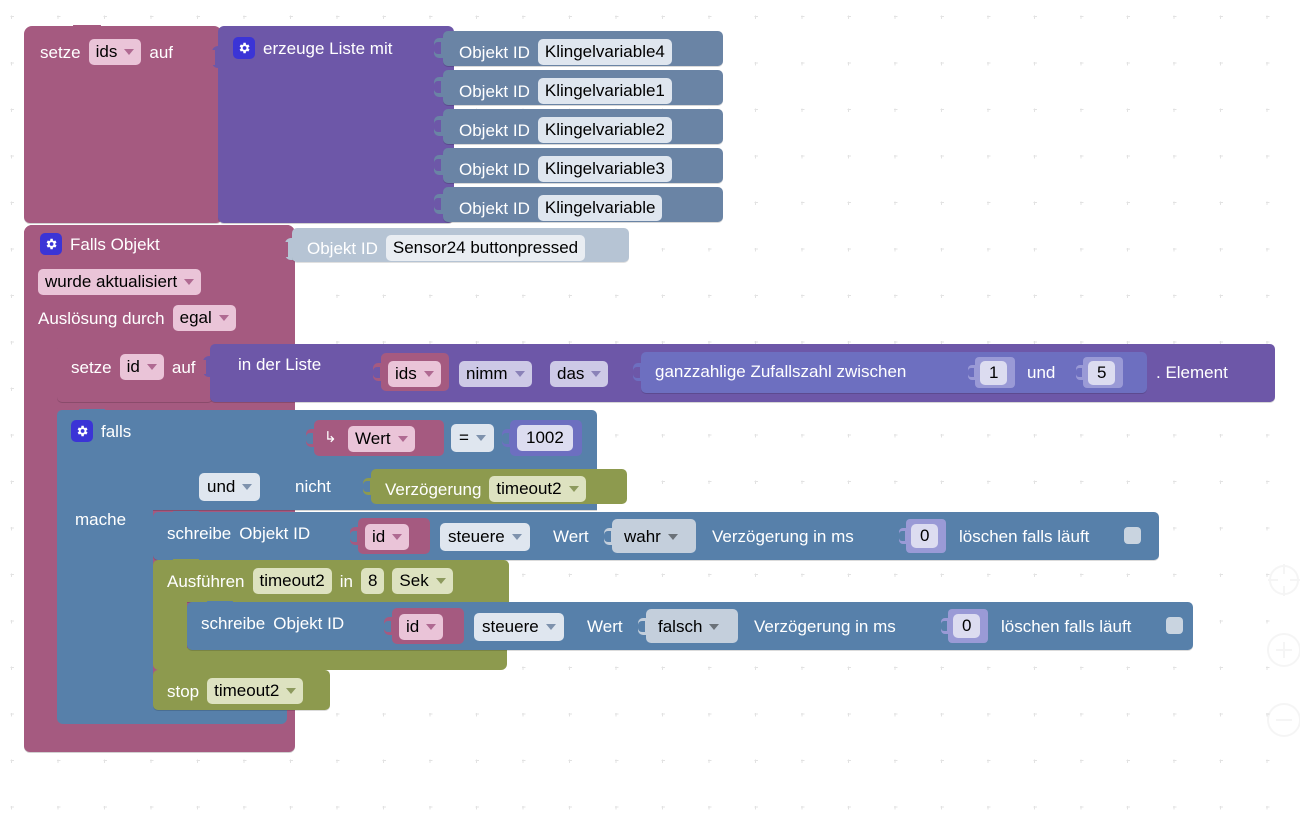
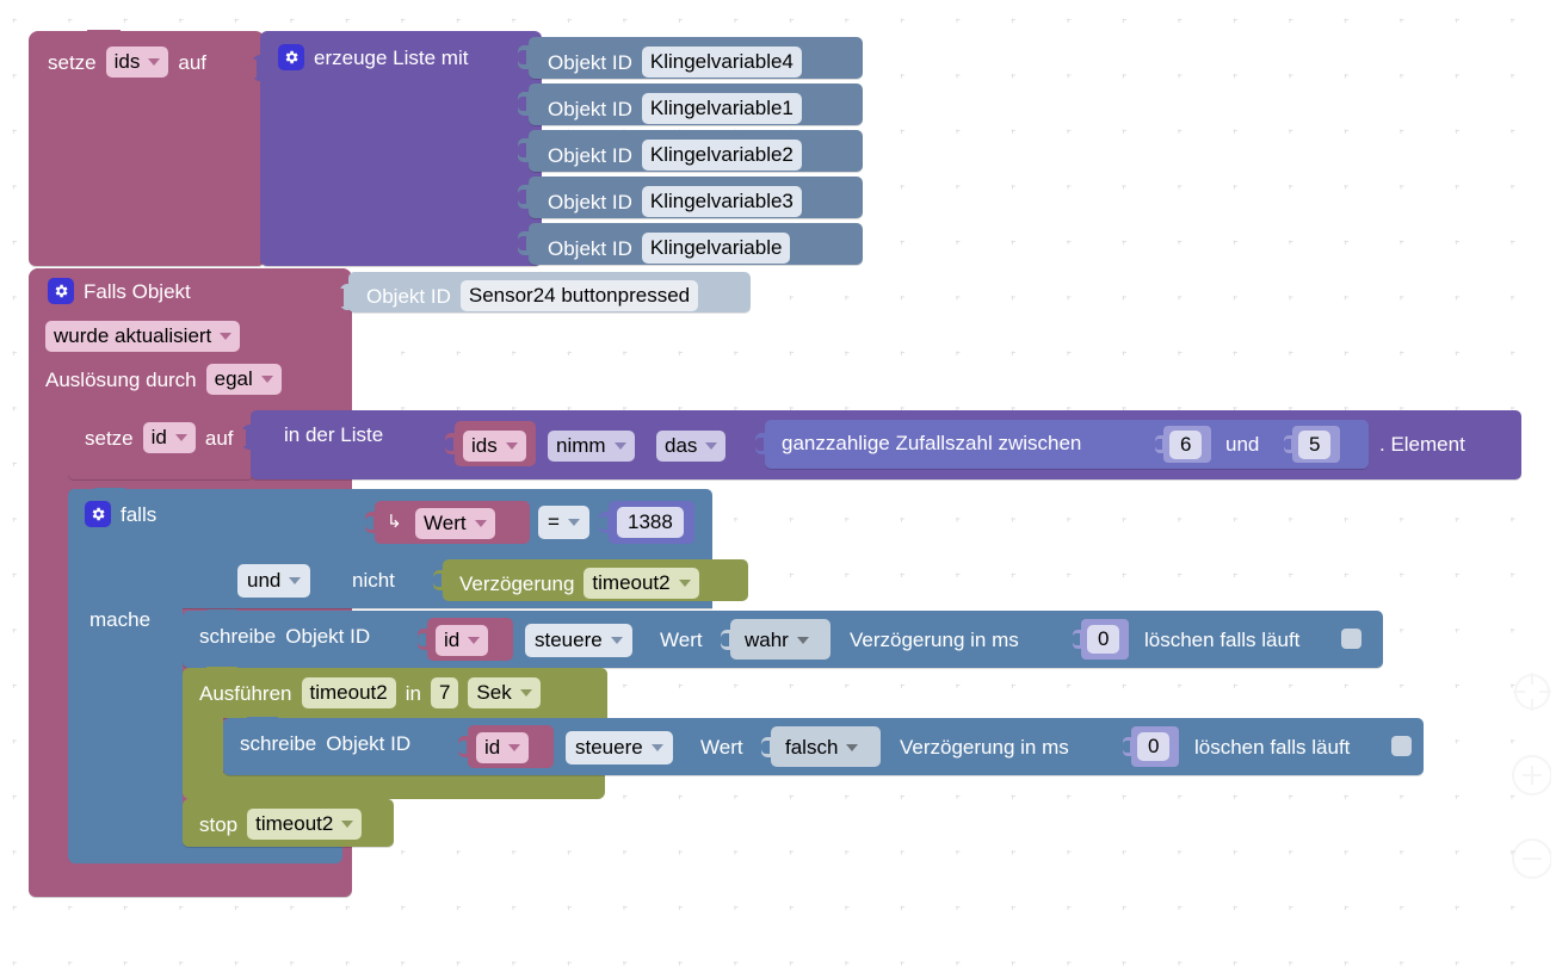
  setze
  ids
  auf
  erzeuge Liste mit
  Objekt ID
  Klingelvariable4
  Objekt ID
  Klingelvariable1
  Objekt ID
  Klingelvariable2
  Objekt ID
  Klingelvariable3
  Objekt ID
  Klingelvariable
  Falls Objekt
  wurde aktualisiert
  Auslösung durch
  egal
  Objekt ID
  Sensor24 buttonpressed
  setze
  id
  auf
  in der Liste
  ids
  nimm
  das
  ganzzahlige Zufallszahl zwischen
- 1
+ 6
  und
  5
  . Element
  falls
  mache
  ↳
  Wert
  =
- 1002
+ 1388
  und
  nicht
  Verzögerung
  timeout2
  schreibe
  Objekt ID
  id
  steuere
  Wert
  wahr
  Verzögerung in ms
  0
  löschen falls läuft
  Ausführen
  timeout2
  in
- 8
+ 7
  Sek
  schreibe
  Objekt ID
  id
  steuere
  Wert
  falsch
  Verzögerung in ms
  0
  löschen falls läuft
  stop
  timeout2
